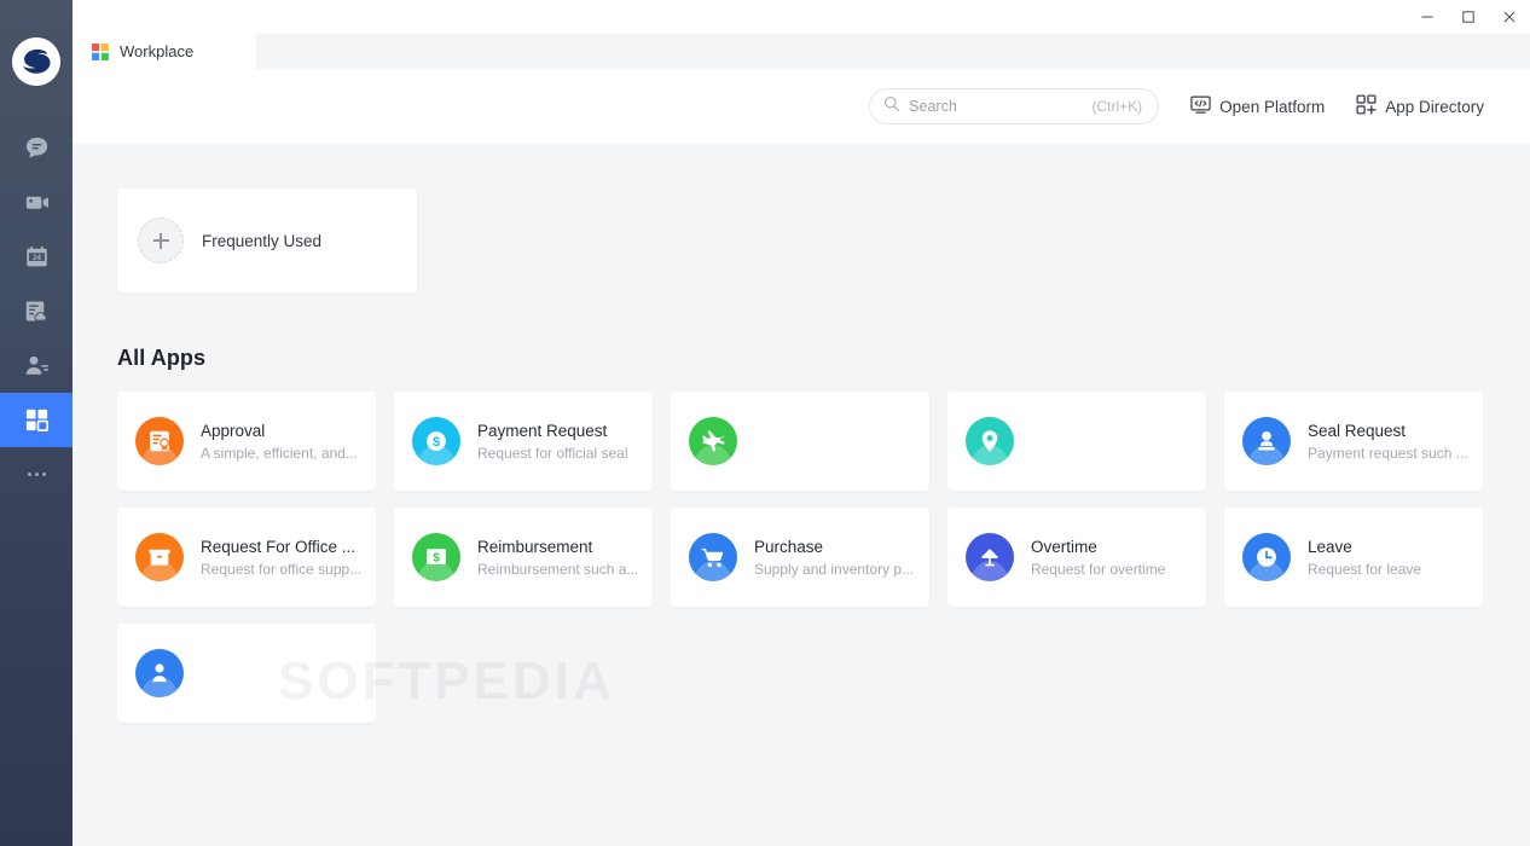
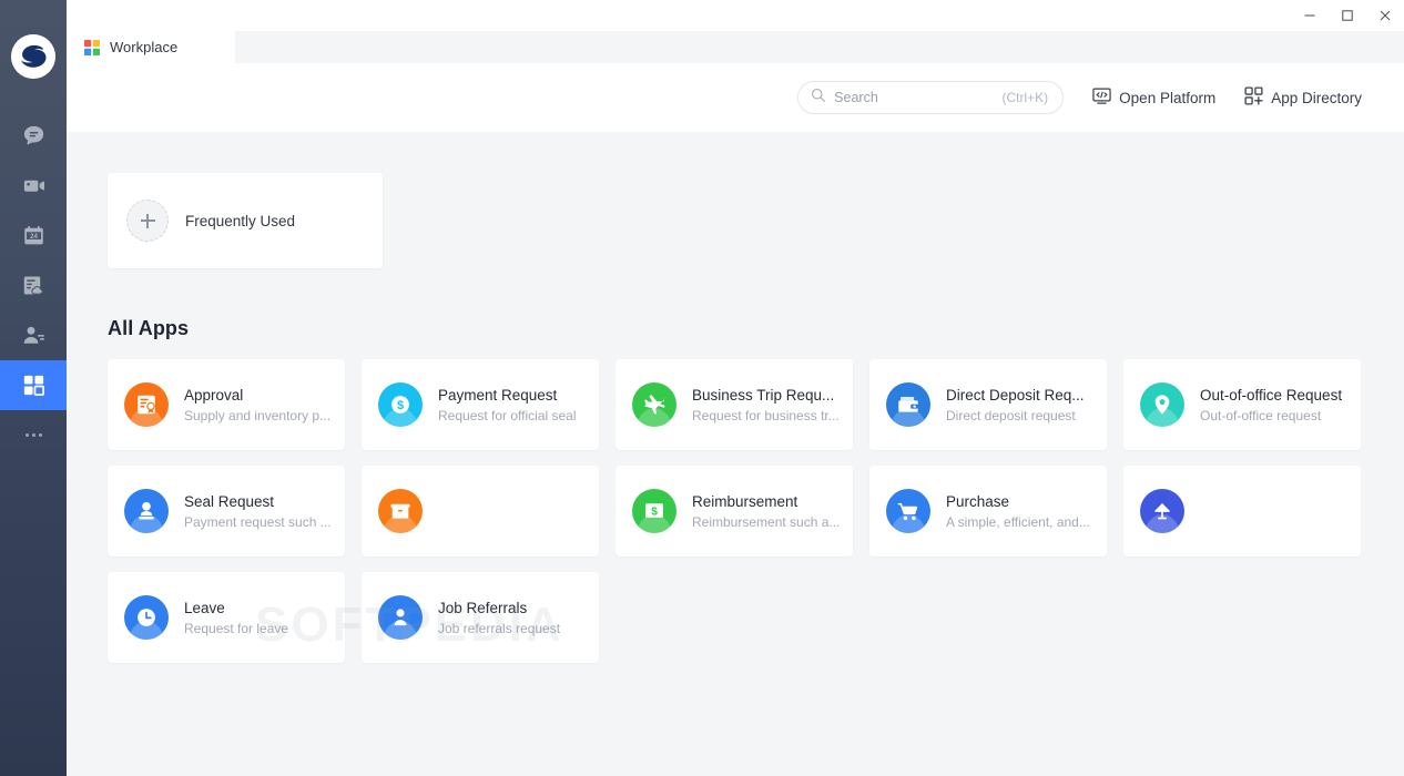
  Workplace
  Search
  (Ctrl+K)
  Open Platform
  App Directory
  Frequently Used
  All Apps
  Approval
- A simple, efficient, and...
+ Supply and inventory p...
  $
  Payment Request
  Request for official seal
+ Business Trip Requ...
+ Request for business tr...
+ Direct Deposit Req...
+ Direct deposit request
+ Out-of-office Request
+ Out-of-office request
  Seal Request
  Payment request such ...
- Request For Office ...
- Request for office supp...
  $
  Reimbursement
  Reimbursement such a...
  Purchase
- Supply and inventory p...
+ A simple, efficient, and...
- Overtime
- Request for overtime
  Leave
  Request for leave
+ Job Referrals
+ Job referrals request
  SOFTPEDIA
